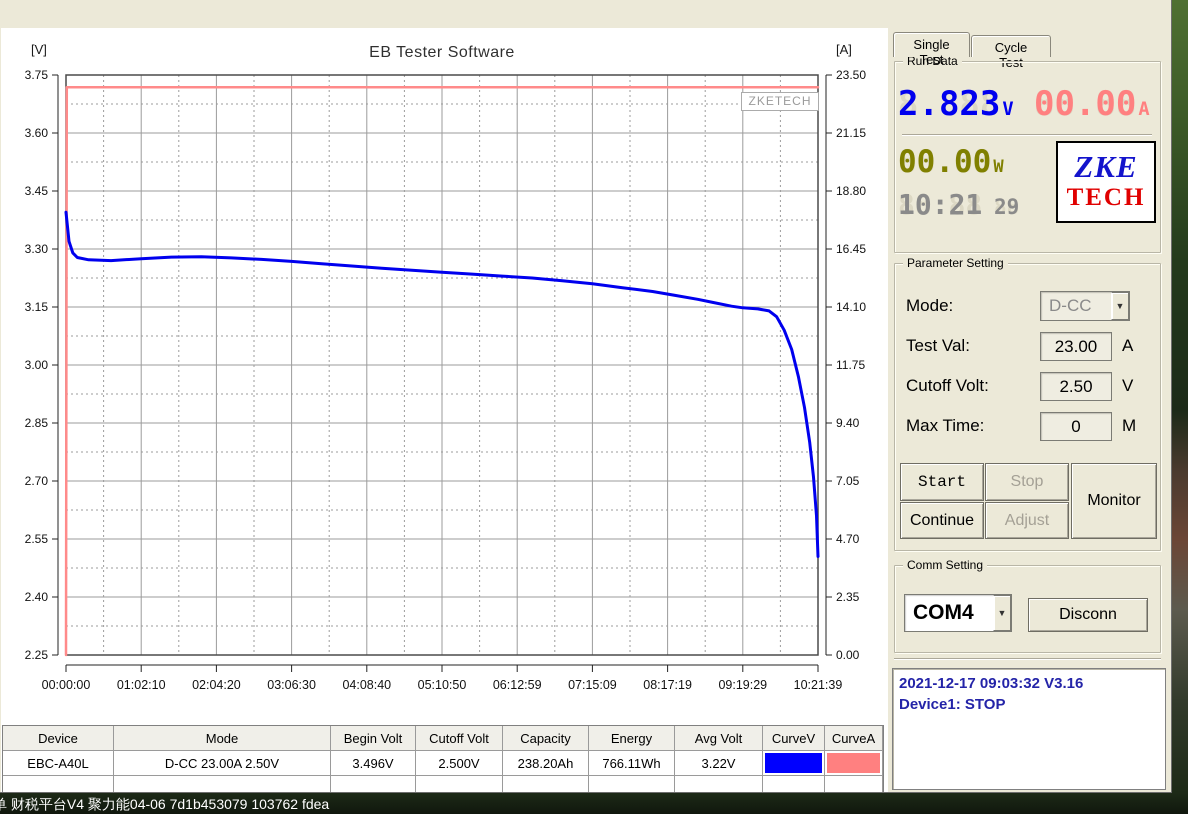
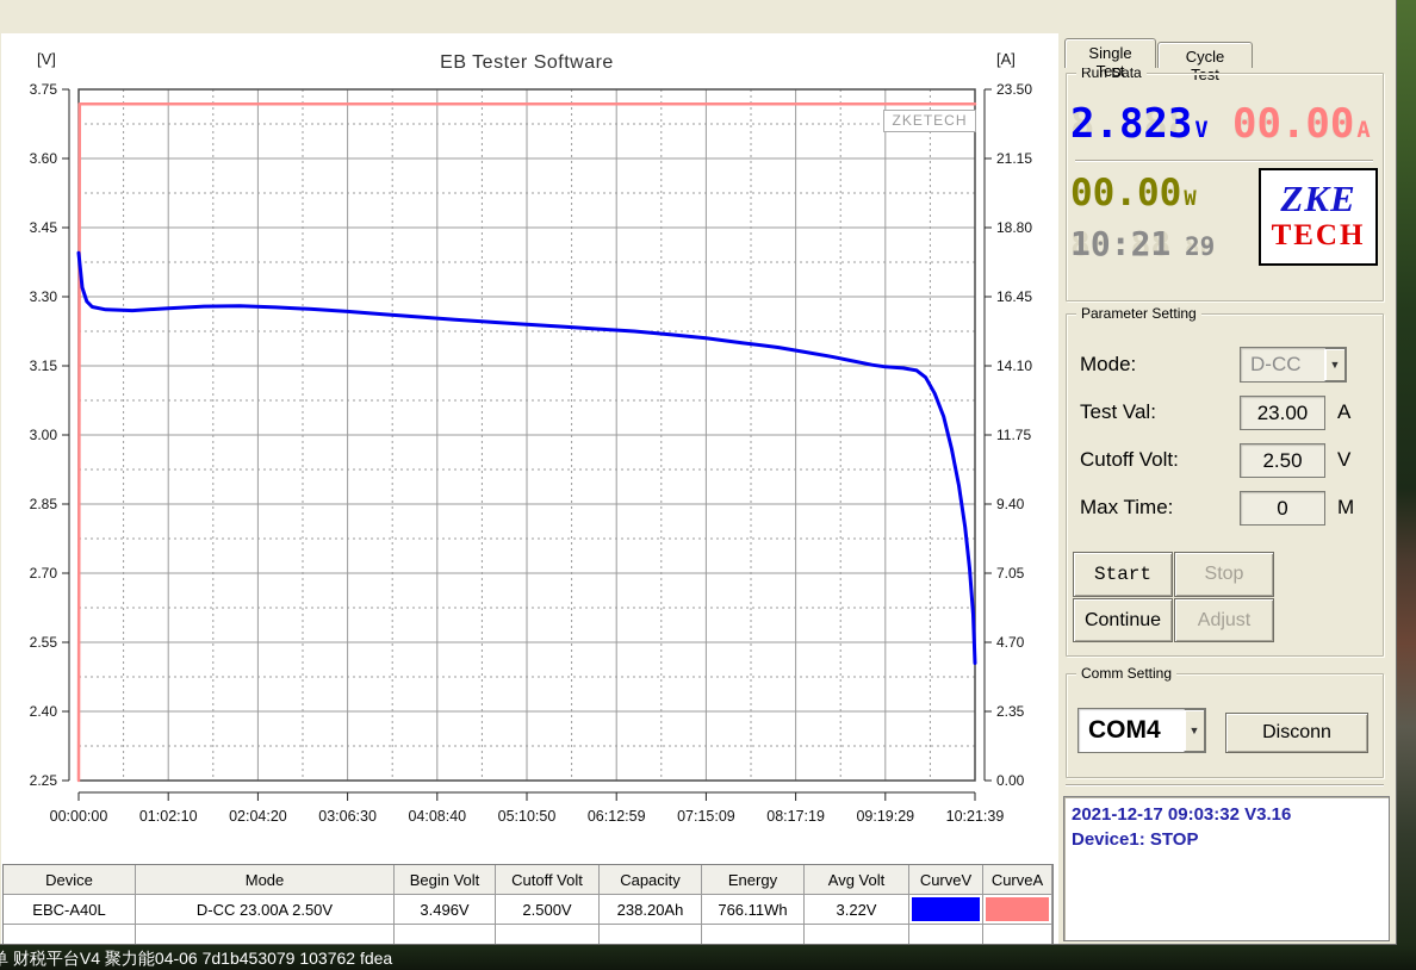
  EB Tester Software
  [V]
  [A]
  3.75
  3.60
  3.45
  3.30
  3.15
  3.00
  2.85
  2.70
  2.55
  2.40
  2.25
  23.50
  21.15
  18.80
  16.45
  14.10
  11.75
  9.40
  7.05
  4.70
  2.35
  0.00
  00:00:00
  01:02:10
  02:04:20
  03:06:30
  04:08:40
  05:10:50
  06:12:59
  07:15:09
  08:17:19
  09:19:29
  10:21:39
  ZKETECH
  Device
  Mode
  Begin Volt
  Cutoff Volt
  Capacity
  Energy
  Avg Volt
  CurveV
  CurveA
  EBC-A40L
  D-CC 23.00A 2.50V
  3.496V
  2.500V
  238.20Ah
  766.11Wh
  3.22V
  Single Test
  Cycle Test
  8.888
  2.823V
  88.88
  00.00A
  88.88
  00.00W
  ZKE
  TECH
  88:88
  10:21
  88
  29
  Parameter Setting
  Mode:
  D-CC
  ▼
  Test Val:
  23.00
  A
  Cutoff Volt:
  2.50
  V
  Max Time:
  0
  M
  Start
  Stop
  Continue
  Adjust
- Monitor
  Comm Setting
  COM4
  ▼
  Disconn
  2021-12-17 09:03:32 V3.16
  Device1: STOP
  单 财税平台V4 聚力能04-06 7d1b453079 103762 fdea
